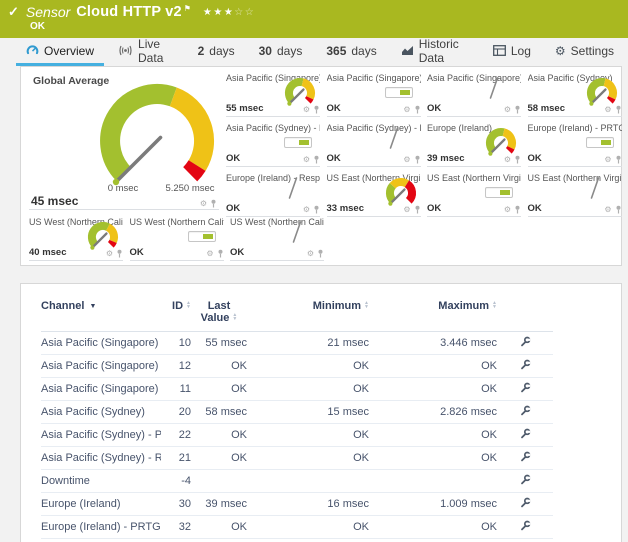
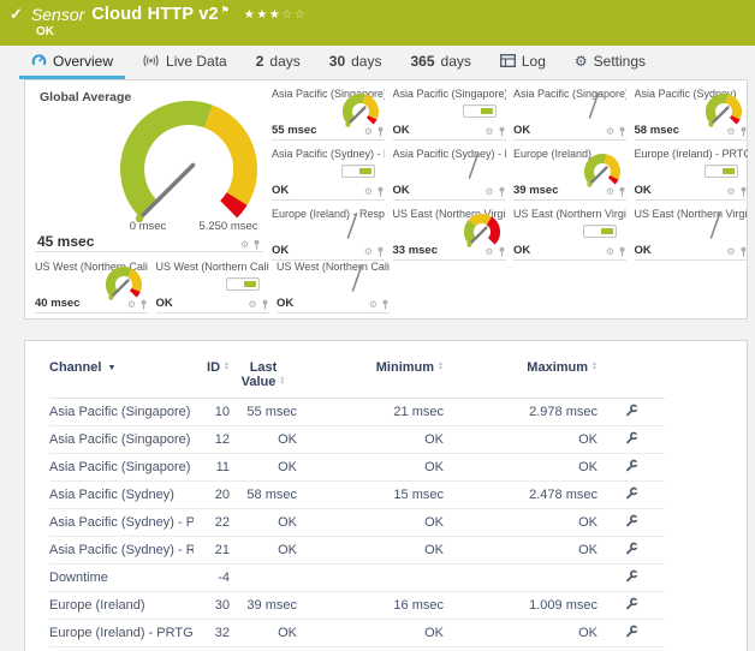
  ✓
  Sensor
  Cloud HTTP v2
  ⚑
  ★★★☆☆
  OK
  Overview
  Live Data
  2
  days
  30
  days
  365
  days
- Historic Data
  Log
  ⚙
  Settings
  Global Average
  0 msec
  5.250 msec
  45 msec
  ⚙
  Asia Pacific (Singapore
  55 msec
  ⚙
  Asia Pacific (Singapore
  OK
  ⚙
  Asia Pacific (Singapore
  OK
  ⚙
  Asia Pacific (Sydny)
  58 msec
  ⚙
  Asia Pacific (Sydney) -
  OK
  ⚙
  OK
  ⚙
  Europe (Ireland)
  39 msec
  ⚙
  OK
  ⚙
  Europe (Ireland) - Resp
  OK
  ⚙
  US East (Northern Virgi
  33 msec
  ⚙
  US East (Northern Virgi
  OK
  ⚙
  OK
  ⚙
  40 msec
  ⚙
  OK
  ⚙
  OK
  ⚙
  Channel	ID	LastValue	Minimum	Maximum
- Asia Pacific (Singapore)	10	55 msec	21 msec	3.446 msec
+ Asia Pacific (Singapore)	10	55 msec	21 msec	2.978 msec
  Asia Pacific (Singapore)	12	OK	OK	OK
  Asia Pacific (Singapore)	11	OK	OK	OK
- Asia Pacific (Sydney)	20	58 msec	15 msec	2.826 msec
+ Asia Pacific (Sydney)	20	58 msec	15 msec	2.478 msec
  Asia Pacific (Sydney) - P	22	OK	OK	OK
  Asia Pacific (Sydney) - R	21	OK	OK	OK
  Downtime	-4
  Europe (Ireland)	30	39 msec	16 msec	1.009 msec
  Europe (Ireland) - PRTG	32	OK	OK	OK
